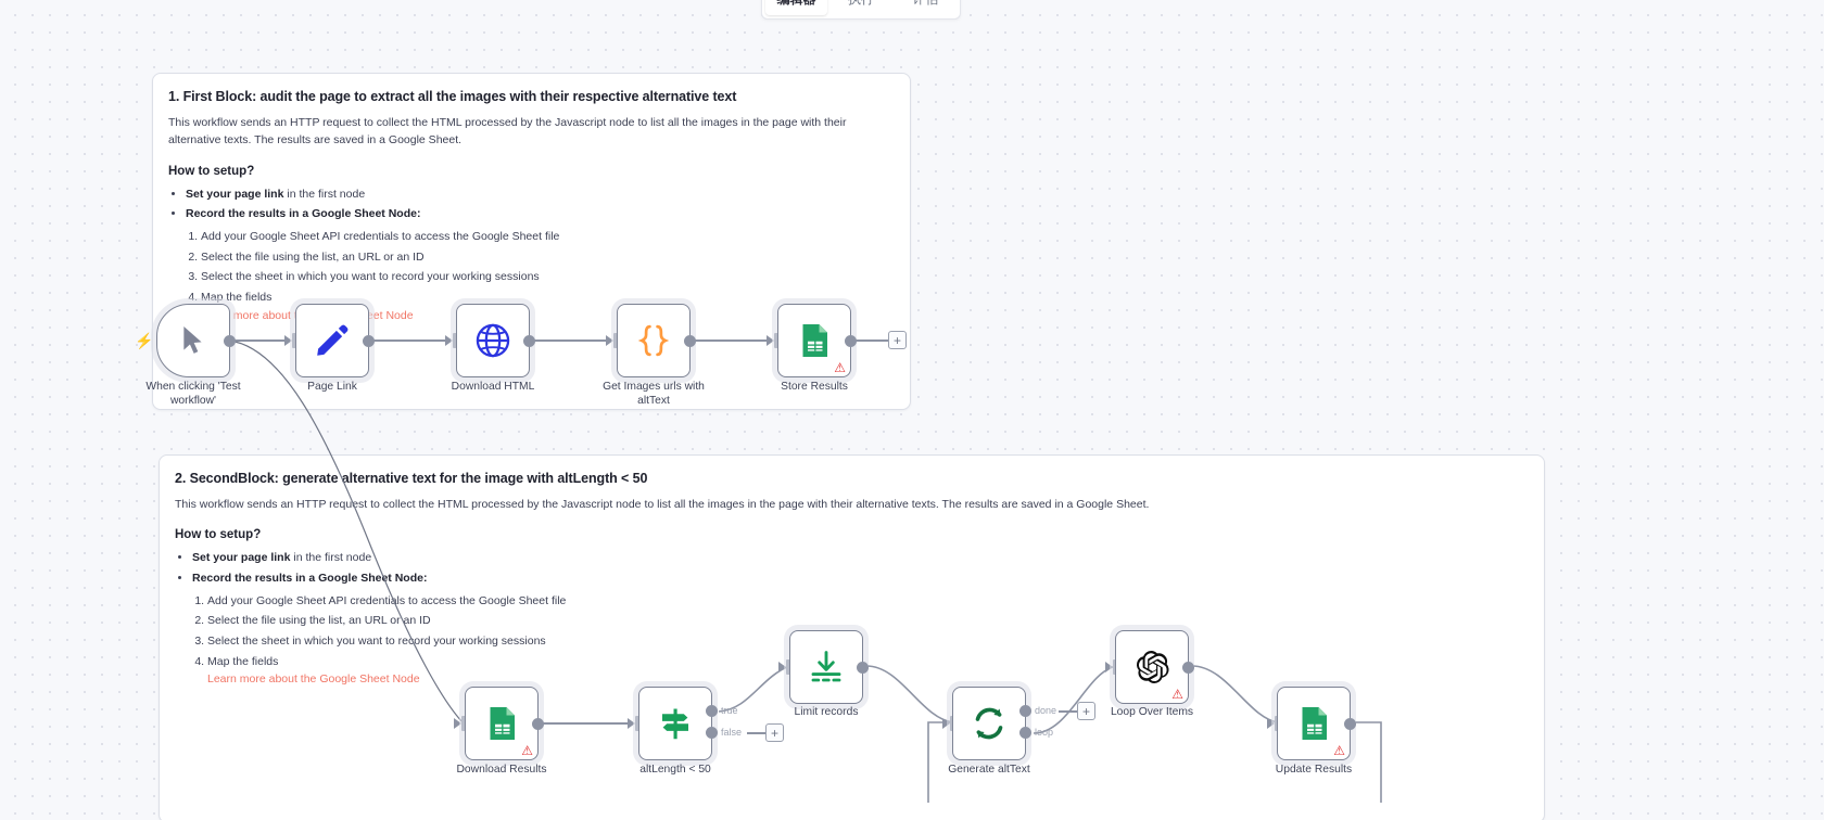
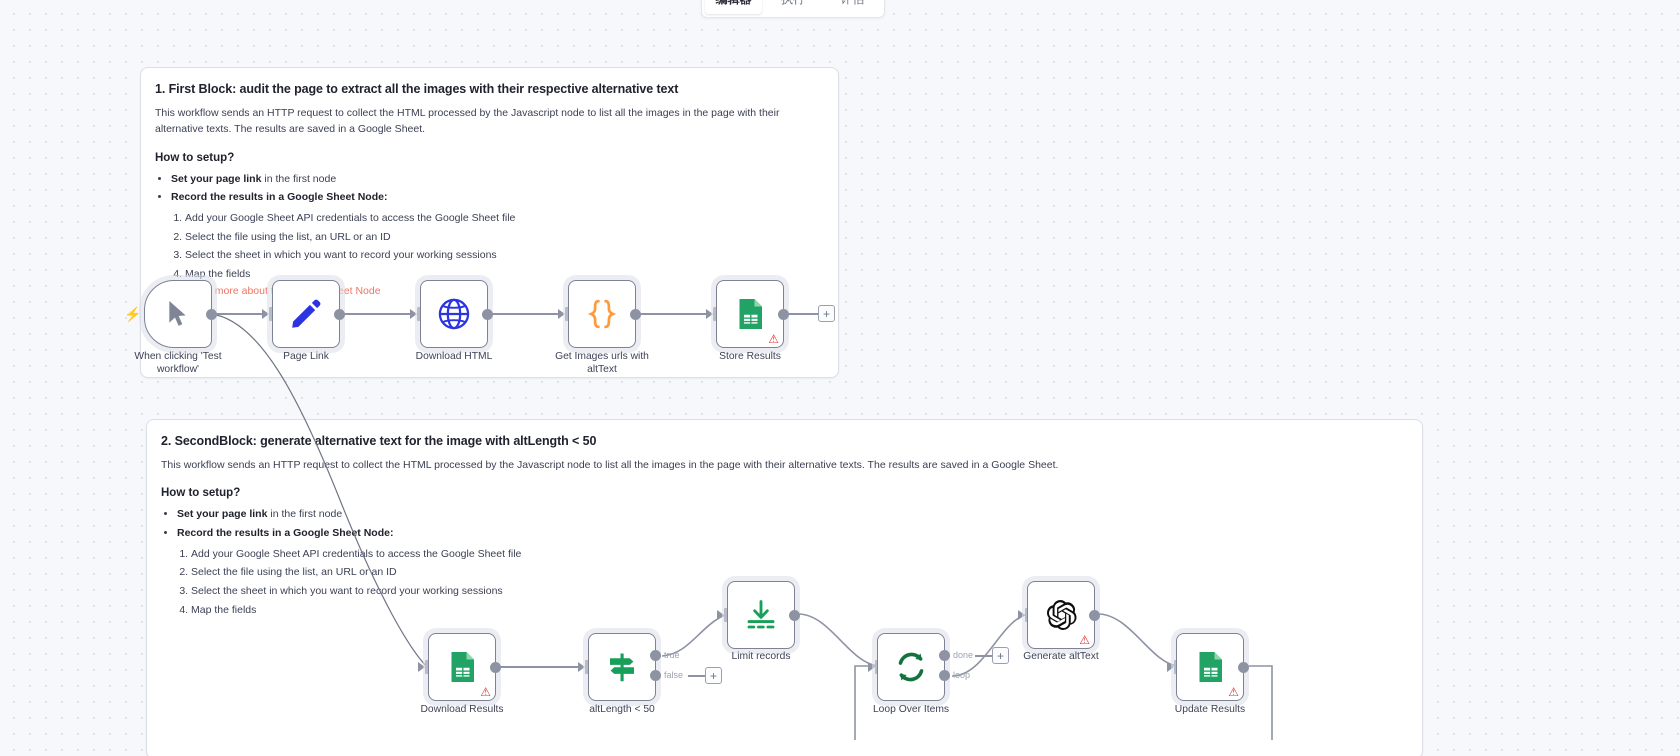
  1. First Block: audit the page to extract all the images with their respective alternative text
  This workflow sends an HTTP request to collect the HTML processed by the Javascript node to list all the images in the page with their alternative texts. The results are saved in a Google Sheet.
  How to setup?
  Set your page link in the first node
  Record the results in a Google Sheet Node:
  Add your Google Sheet API credentials to access the Google Sheet file
  Select the file using the list, an URL or an ID
  Select the sheet in which you want to record your working sessions
  Map the fields
  2. SecondBlock: generate alternative text for the image with altLength < 50
  This workflow sends an HTTP request to collect the HTML processed by the Javascript node to list all the images in the page with their alternative texts. The results are saved in a Google Sheet.
  How to setup?
  Set your page link in the first node
  Record the results in a Google Sheet Node:
  Add your Google Sheet API credentils to access the Google Sheet file
  Select the file using the list, an URL or an ID
  Select the sheet in which you want to record your working sessions
  Map the fields
- Learn more about the Google Sheet Node
  ⚡
  When clicking 'Test workflow'
  Page Link
  Download HTML
  Get Images urls with altText
  ⚠
  Store Results
  +
  ⚠
  Download Results
  altLength < 50
  true
  false
  +
  Limit records
- Generate altText
+ Loop Over Items
  done
  +
  loop
  ⚠
- Loop Over Items
+ Generate altText
  ⚠
  Update Results
